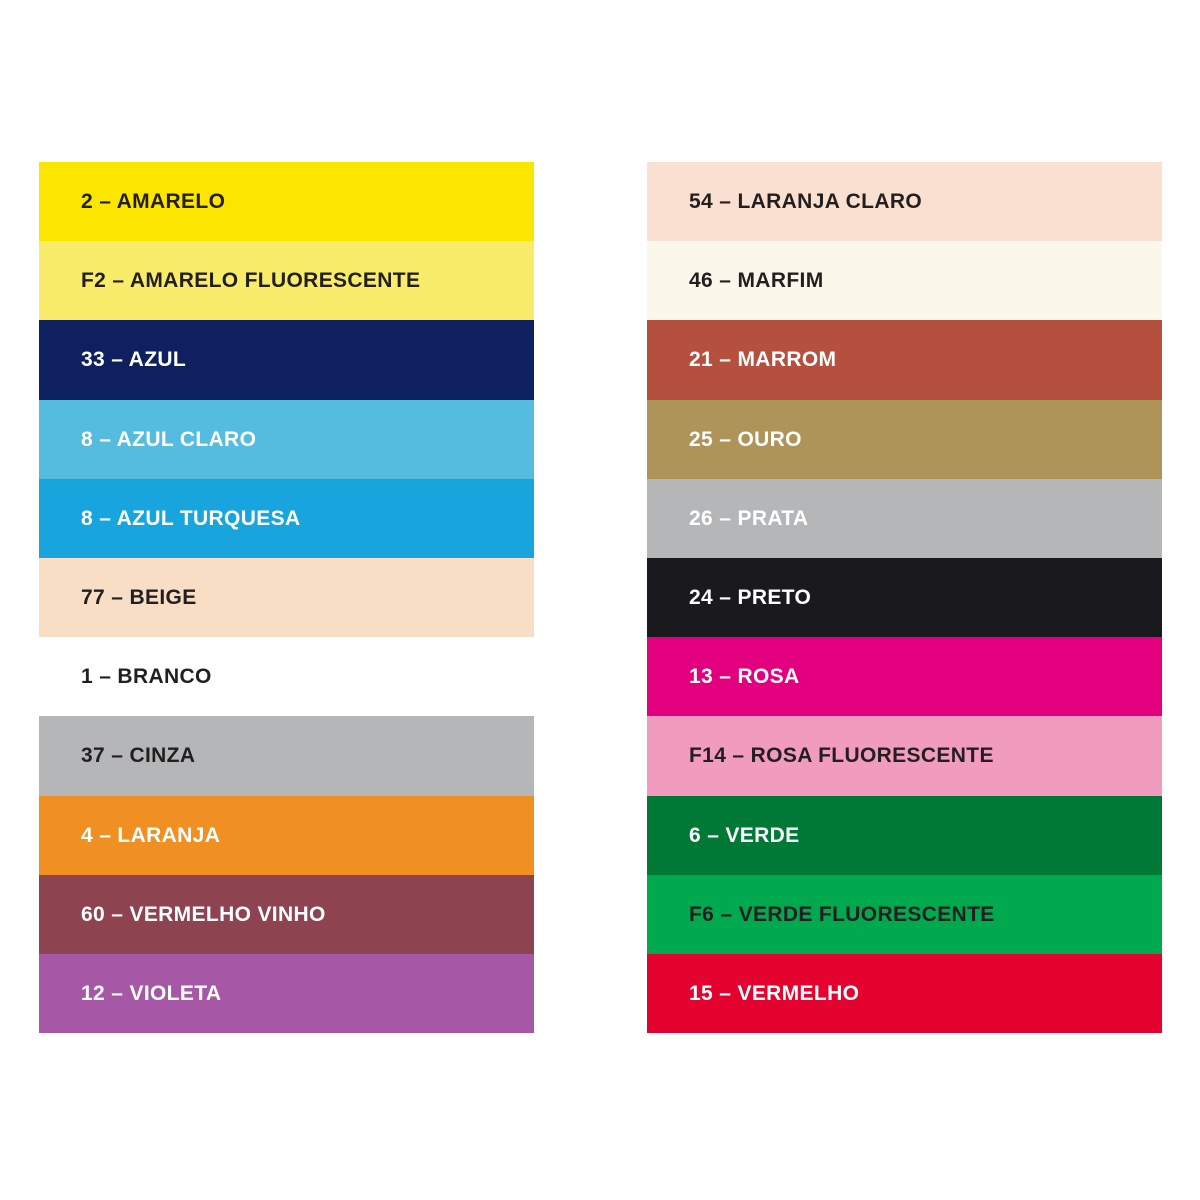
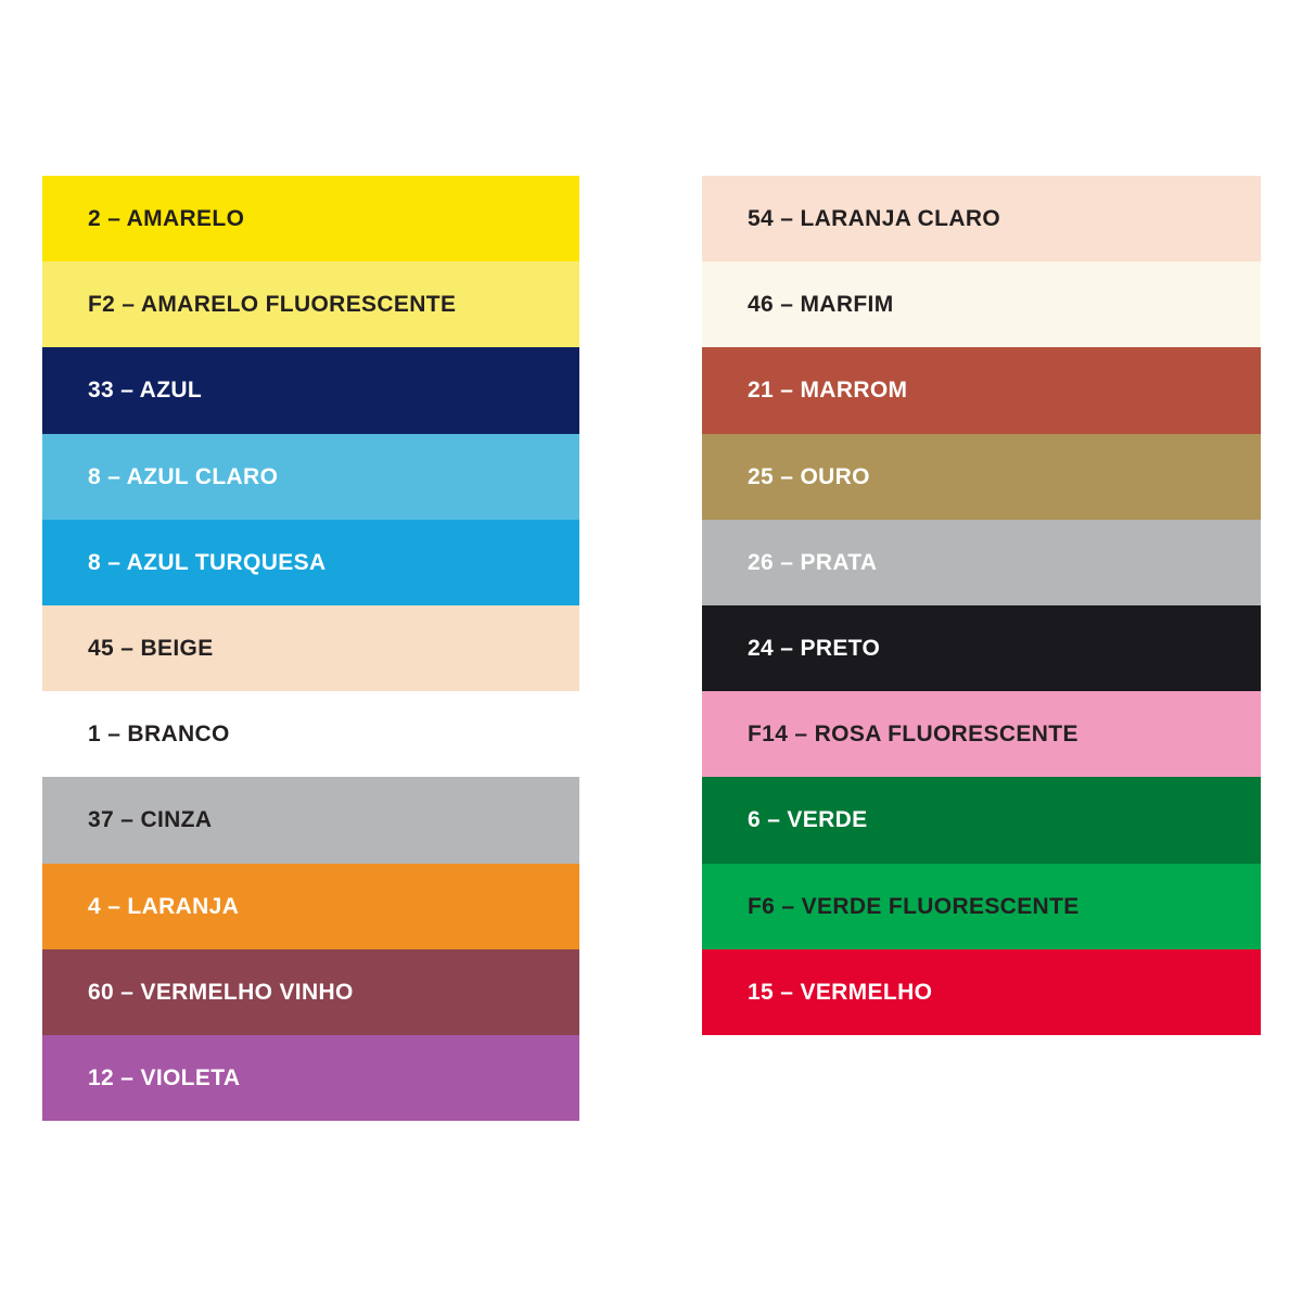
  2 – AMARELO
  F2 – AMARELO FLUORESCENTE
  33 – AZUL
  8 – AZUL CLARO
  8 – AZUL TURQUESA
- 77 – BEIGE
+ 45 – BEIGE
  1 – BRANCO
  37 – CINZA
  4 – LARANJA
  60 – VERMELHO VINHO
  12 – VIOLETA
  54 – LARANJA CLARO
  46 – MARFIM
  21 – MARROM
  25 – OURO
  26 – PRATA
  24 – PRETO
- 13 – ROSA
  F14 – ROSA FLUORESCENTE
  6 – VERDE
  F6 – VERDE FLUORESCENTE
  15 – VERMELHO
